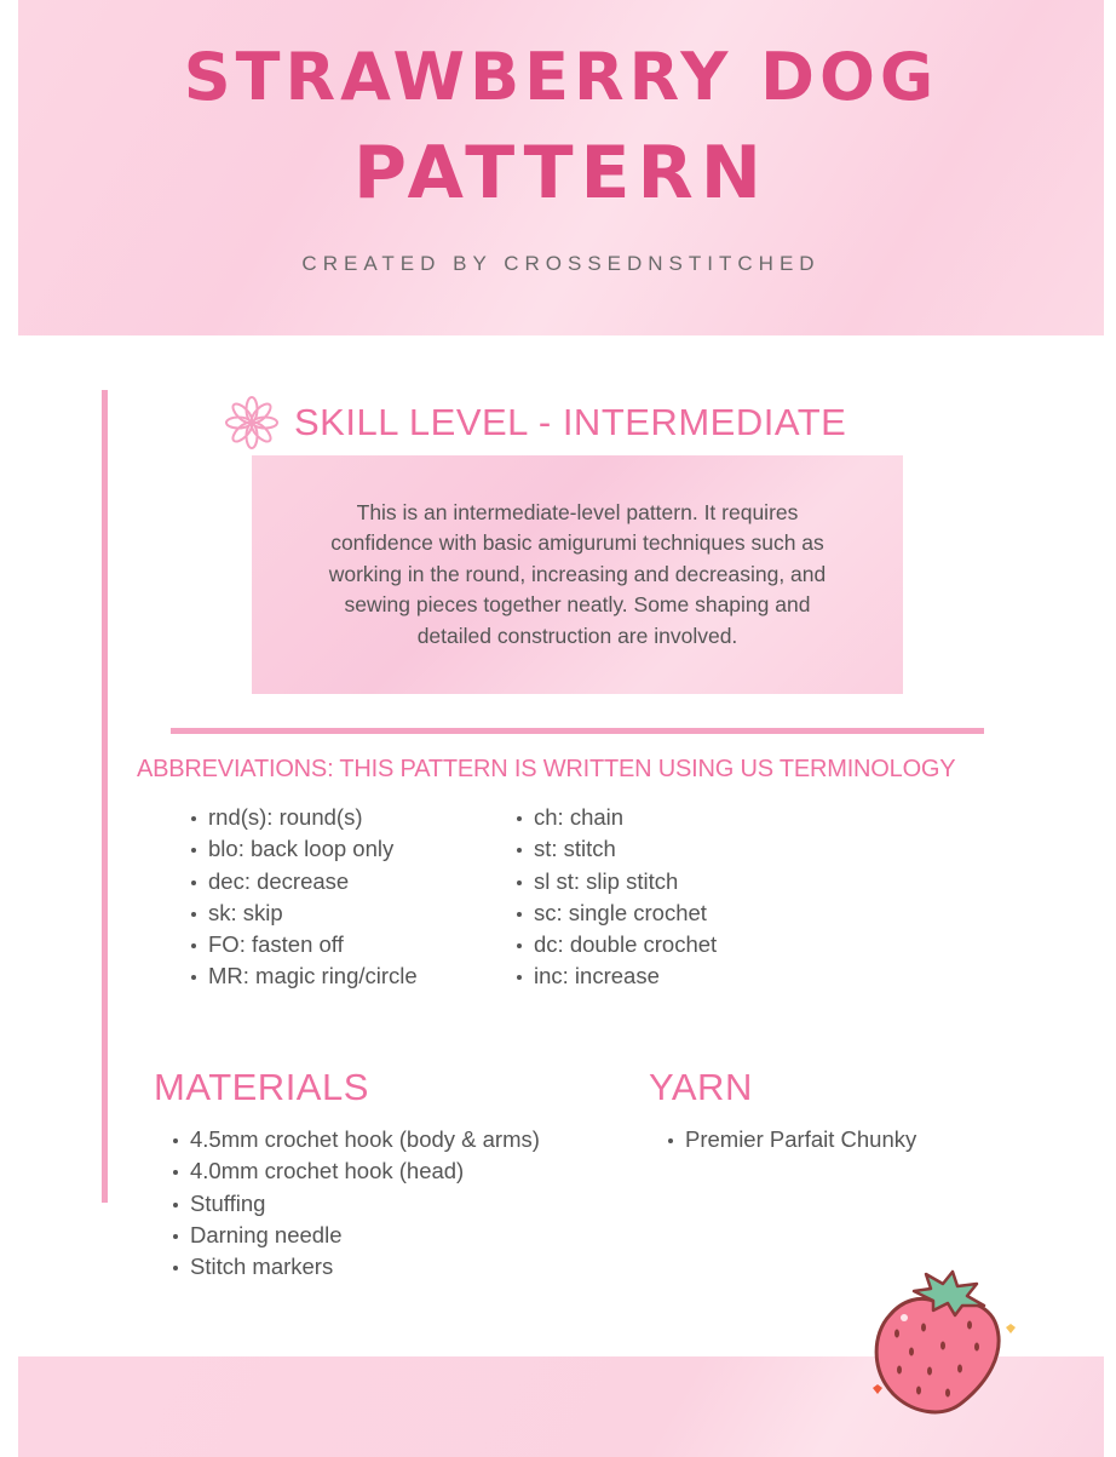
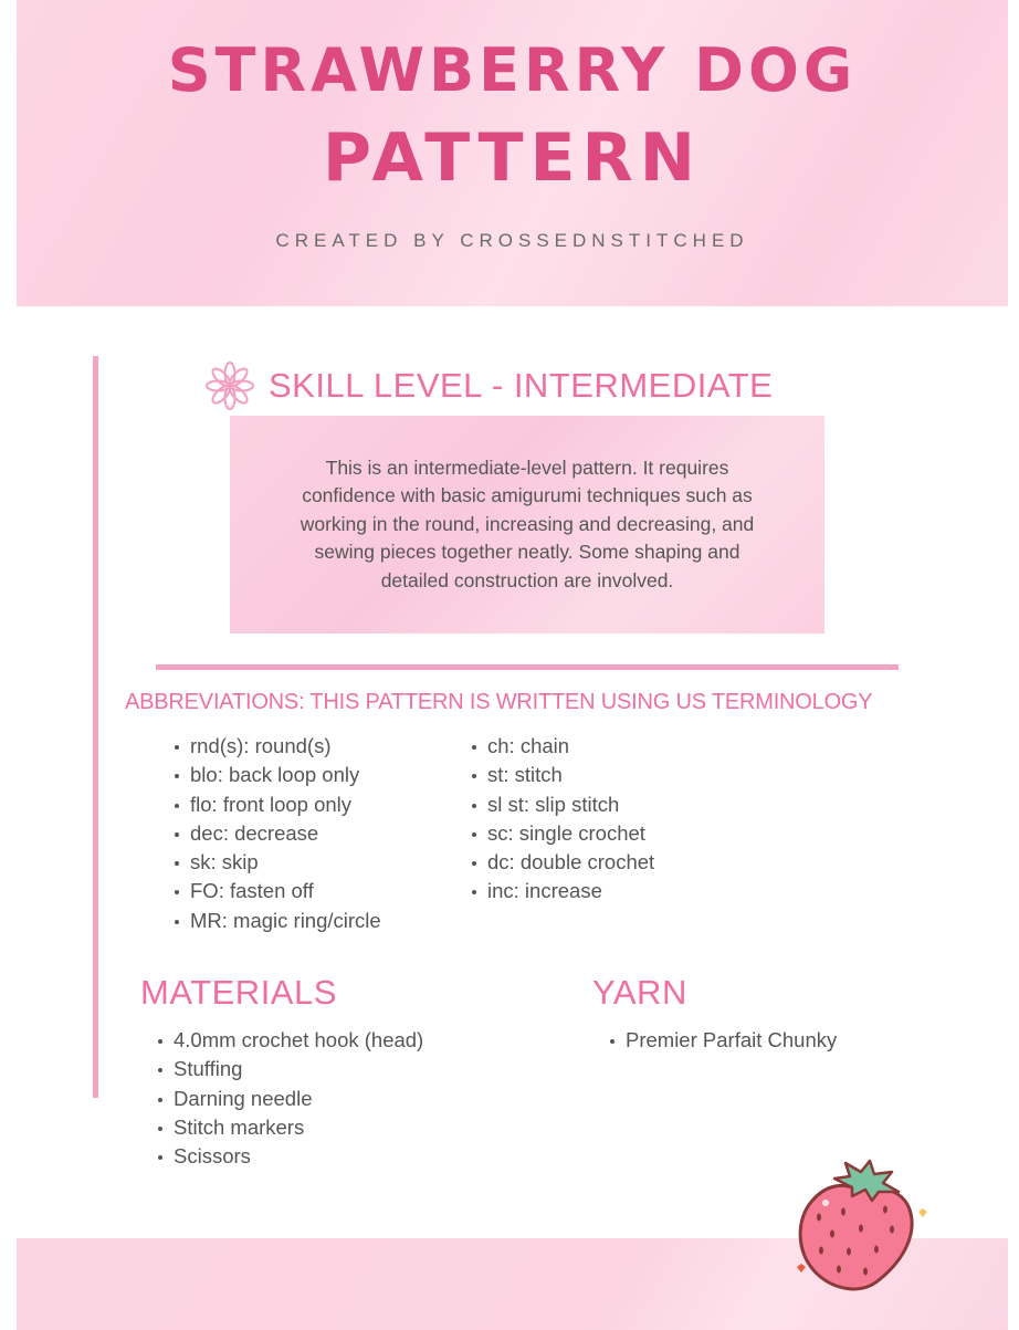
  STRAWBERRY DOG
  PATTERN
  CREATED BY CROSSEDNSTITCHED
  SKILL LEVEL - INTERMEDIATE
  This is an intermediate-level pattern. It requires confidence with basic amigurumi techniques such as working in the round, increasing and decreasing, and sewing pieces together neatly. Some shaping and detailed construction are involved.
  ABBREVIATIONS: THIS PATTERN IS WRITTEN USING US TERMINOLOGY
  rnd(s): round(s)
  blo: back loop only
+ flo: front loop only
  dec: decrease
  sk: skip
  FO: fasten off
  MR: magic ring/circle
  ch: chain
  st: stitch
  sl st: slip stitch
  sc: single crochet
  dc: double crochet
  inc: increase
  MATERIALS
  YARN
- 4.5mm crochet hook (body & arms)
  4.0mm crochet hook (head)
  Stuffing
  Darning needle
  Stitch markers
+ Scissors
  Premier Parfait Chunky
